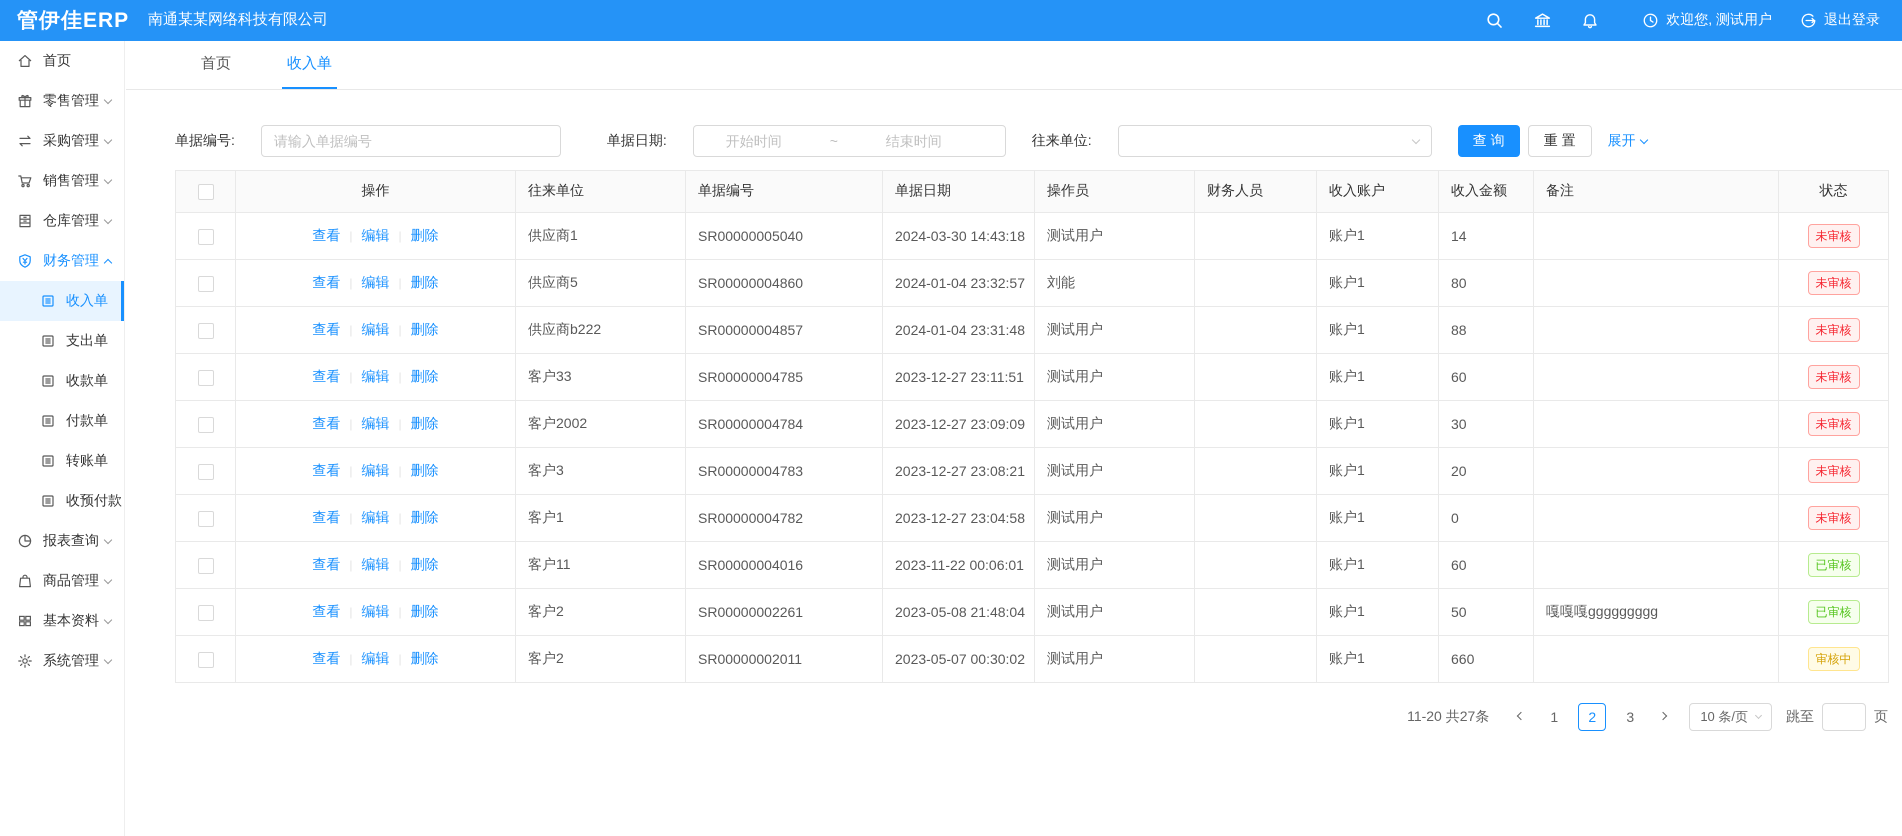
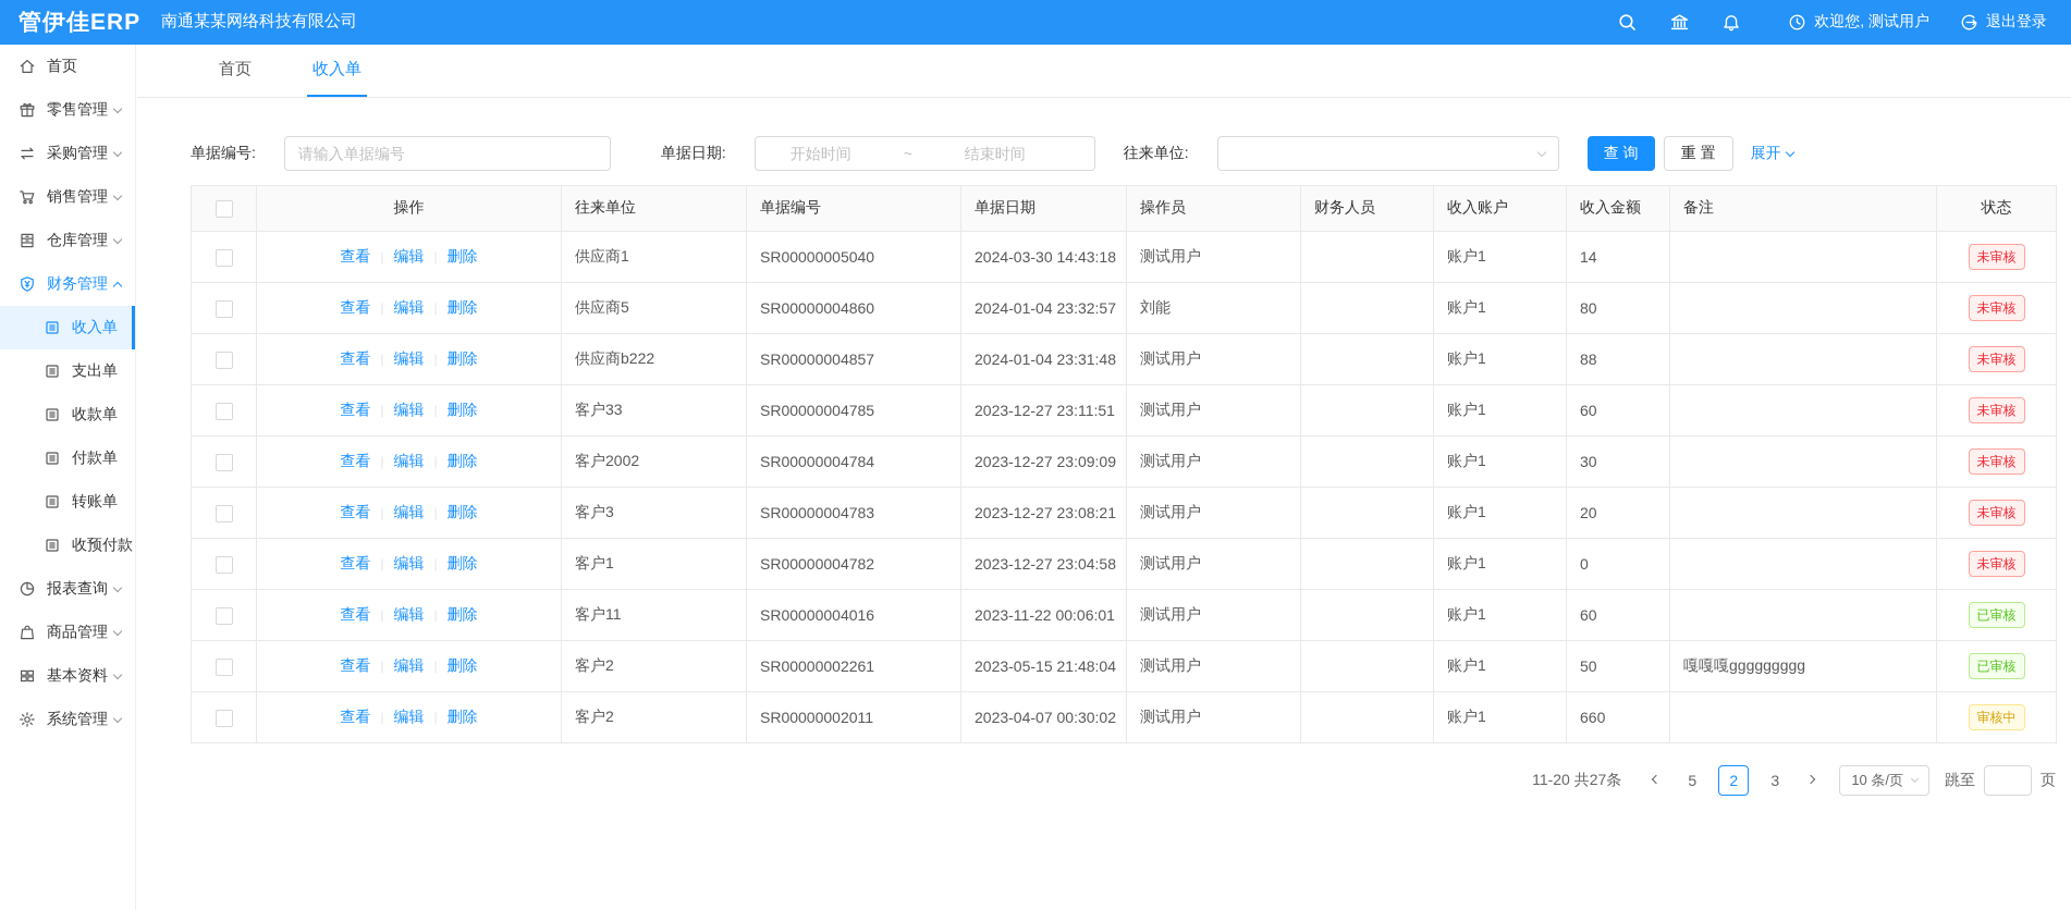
  管伊佳ERP
  南通某某网络科技有限公司
  欢迎您, 测试用户
  退出登录
  首页
  零售管理
  采购管理
  销售管理
  仓库管理
  财务管理
  收入单
  支出单
  收款单
  付款单
  转账单
  收预付款
  报表查询
  商品管理
  基本资料
  系统管理
  首页
  收入单
  单据编号:
  请输入单据编号
  单据日期:
  开始时间
  ~
  结束时间
  往来单位:
  查 询
  重 置
  展开
  	操作	往来单位	单据编号	单据日期	操作员	财务人员	收入账户	收入金额	备注	状态
  	查看 编辑 删除	供应商1	SR00000005040	2024-03-30 14:43:18	测试用户		账户1	14		未审核
  	查看 编辑 删除	供应商5	SR00000004860	2024-01-04 23:32:57	刘能		账户1	80		未审核
  	查看 编辑 删除	供应商b222	SR00000004857	2024-01-04 23:31:48	测试用户		账户1	88		未审核
  	查看 编辑 删除	客户33	SR00000004785	2023-12-27 23:11:51	测试用户		账户1	60		未审核
  	查看 编辑 删除	客户2002	SR00000004784	2023-12-27 23:09:09	测试用户		账户1	30		未审核
  	查看 编辑 删除	客户3	SR00000004783	2023-12-27 23:08:21	测试用户		账户1	20		未审核
  	查看 编辑 删除	客户1	SR00000004782	2023-12-27 23:04:58	测试用户		账户1	0		未审核
  	查看 编辑 删除	客户11	SR00000004016	2023-11-22 00:06:01	测试用户		账户1	60		已审核
- 	查看 编辑 删除	客户2	SR00000002261	2023-05-08 21:48:04	测试用户		账户1	50	嘎嘎嘎ggggggggg	已审核
+ 	查看 编辑 删除	客户2	SR00000002261	2023-05-15 21:48:04	测试用户		账户1	50	嘎嘎嘎ggggggggg	已审核
- 	查看 编辑 删除	客户2	SR00000002011	2023-05-07 00:30:02	测试用户		账户1	660		审核中
+ 	查看 编辑 删除	客户2	SR00000002011	2023-04-07 00:30:02	测试用户		账户1	660		审核中
  11-20 共27条
- 1
+ 5
  2
  3
  10 条/页
  跳至
  页
